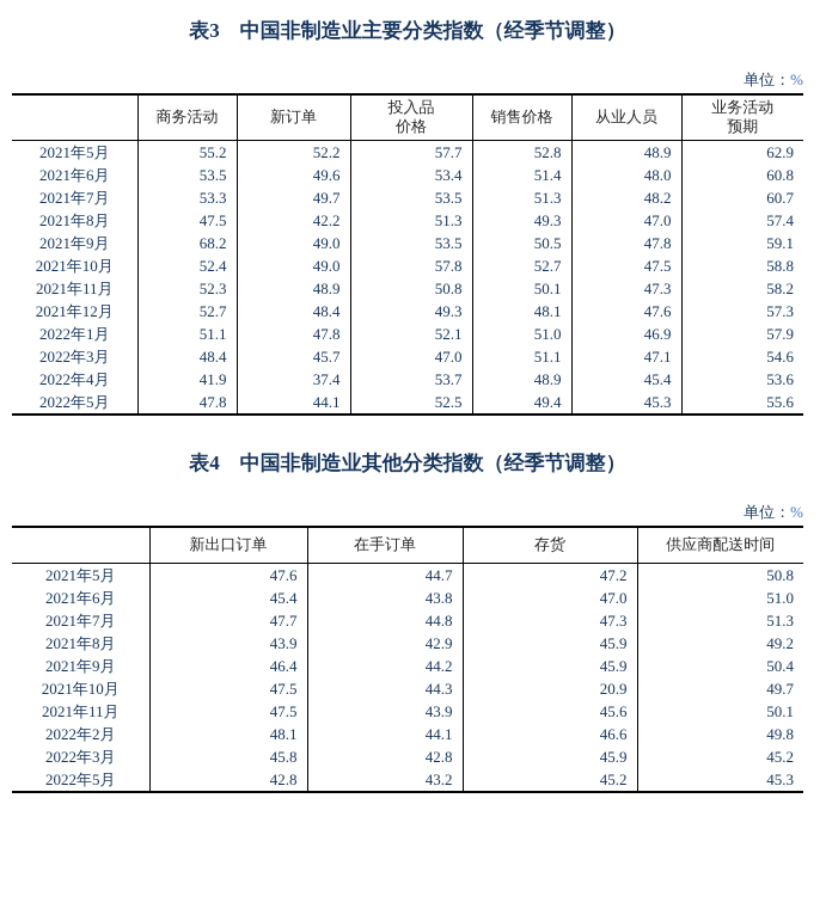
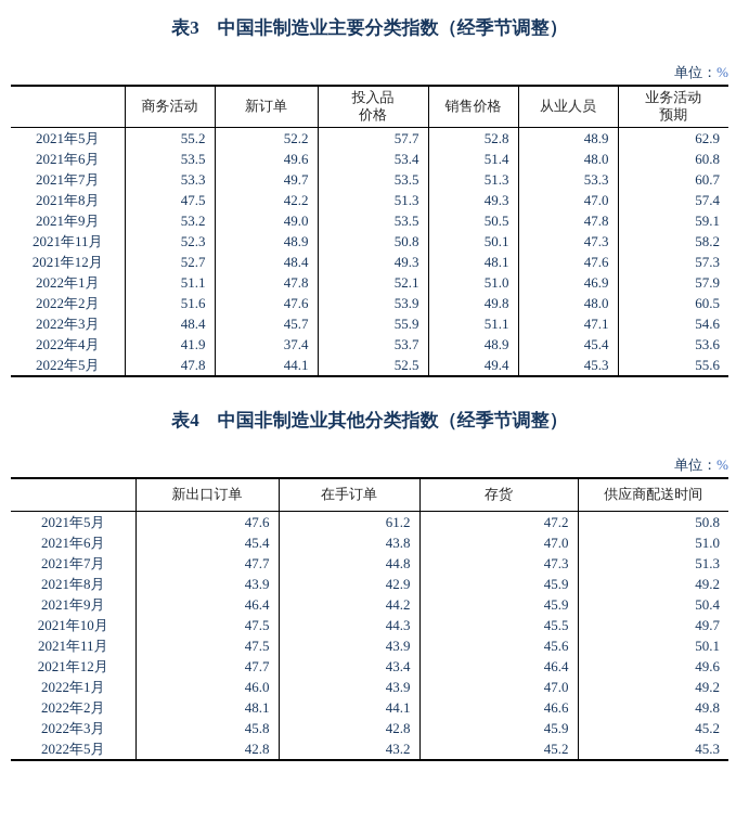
  表3 中国非制造业主要分类指数（经季节调整）
  单位：%
  	商务活动	新订单	投入品 价格	销售价格	从业人员	业务活动 预期
  2021年5月	55.2	52.2	57.7	52.8	48.9	62.9
  2021年6月	53.5	49.6	53.4	51.4	48.0	60.8
- 2021年7月	53.3	49.7	53.5	51.3	48.2	60.7
+ 2021年7月	53.3	49.7	53.5	51.3	53.3	60.7
  2021年8月	47.5	42.2	51.3	49.3	47.0	57.4
- 2021年9月	68.2	49.0	53.5	50.5	47.8	59.1
+ 2021年9月	53.2	49.0	53.5	50.5	47.8	59.1
- 2021年10月	52.4	49.0	57.8	52.7	47.5	58.8
  2021年11月	52.3	48.9	50.8	50.1	47.3	58.2
  2021年12月	52.7	48.4	49.3	48.1	47.6	57.3
  2022年1月	51.1	47.8	52.1	51.0	46.9	57.9
+ 2022年2月	51.6	47.6	53.9	49.8	48.0	60.5
- 2022年3月	48.4	45.7	47.0	51.1	47.1	54.6
+ 2022年3月	48.4	45.7	55.9	51.1	47.1	54.6
  2022年4月	41.9	37.4	53.7	48.9	45.4	53.6
  2022年5月	47.8	44.1	52.5	49.4	45.3	55.6
  表4 中国非制造业其他分类指数（经季节调整）
  单位：%
  	新出口订单	在手订单	存货	供应商配送时间
- 2021年5月	47.6	44.7	47.2	50.8
+ 2021年5月	47.6	61.2	47.2	50.8
  2021年6月	45.4	43.8	47.0	51.0
  2021年7月	47.7	44.8	47.3	51.3
  2021年8月	43.9	42.9	45.9	49.2
  2021年9月	46.4	44.2	45.9	50.4
- 2021年10月	47.5	44.3	20.9	49.7
+ 2021年10月	47.5	44.3	45.5	49.7
  2021年11月	47.5	43.9	45.6	50.1
+ 2021年12月	47.7	43.4	46.4	49.6
+ 2022年1月	46.0	43.9	47.0	49.2
  2022年2月	48.1	44.1	46.6	49.8
  2022年3月	45.8	42.8	45.9	45.2
  2022年5月	42.8	43.2	45.2	45.3
